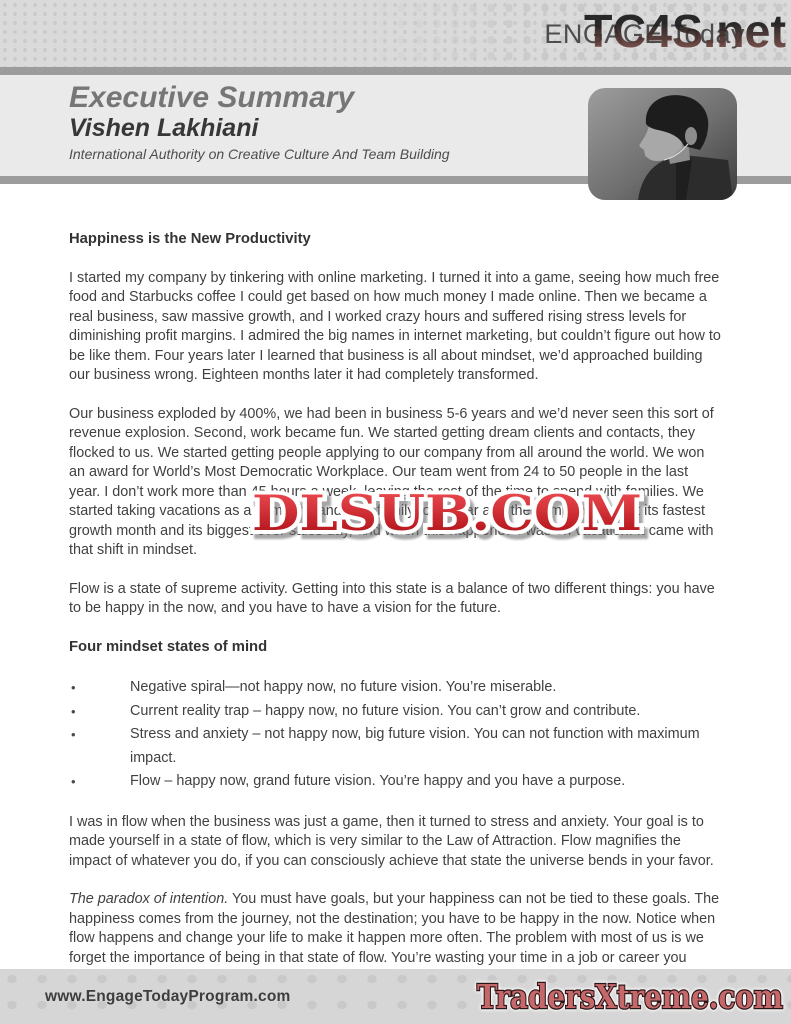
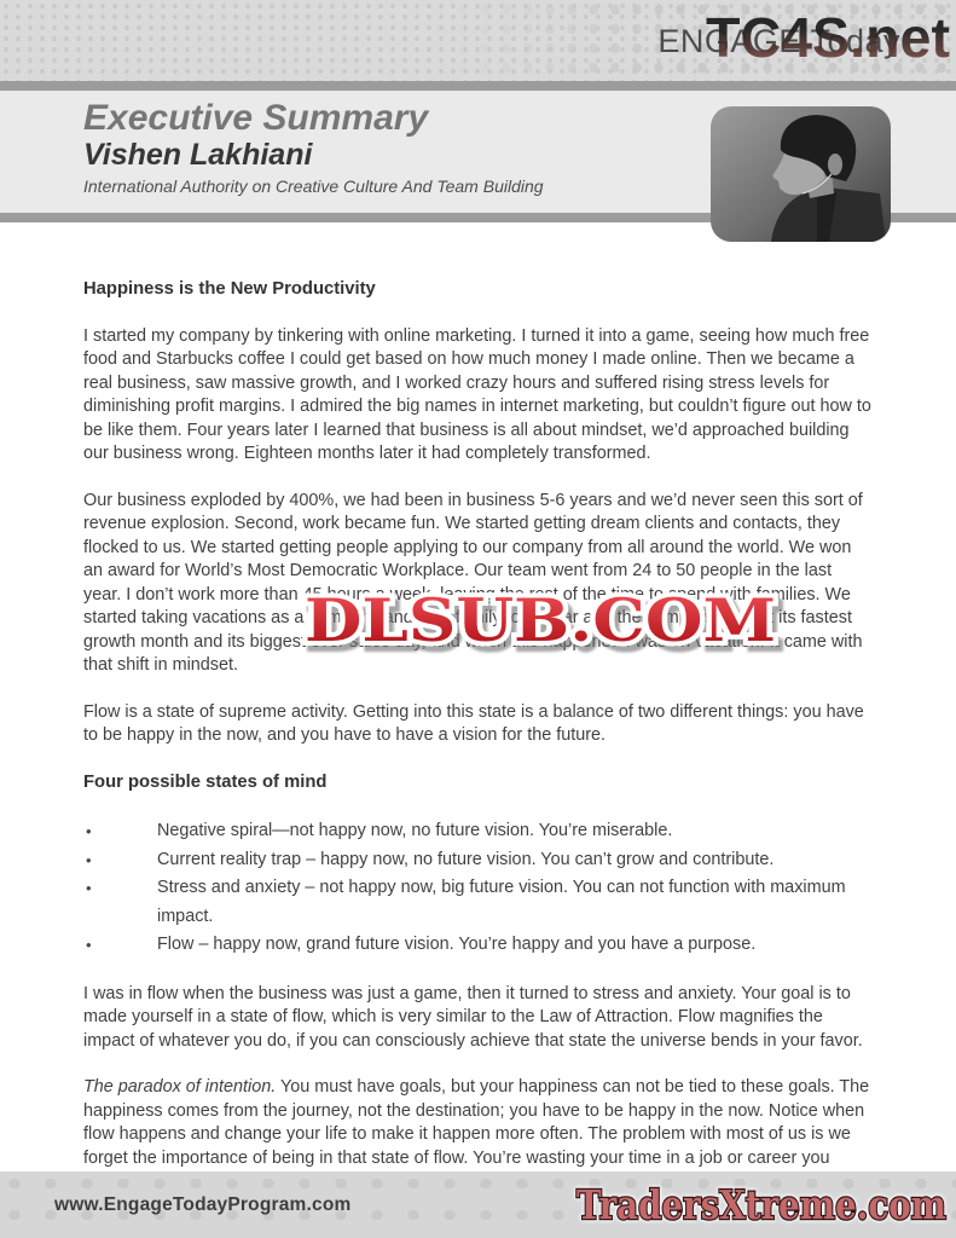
  ENGAGE Today
  TC4S.net
  Executive Summary
  Vishen Lakhiani
  International Authority on Creative Culture And Team Building
  Happiness is the New Productivity
  I started my company by tinkering with online marketing. I turned it into a game, seeing how much free food and Starbucks coffee I could get based on how much money I made online. Then we became a real business, saw massive growth, and I worked crazy hours and suffered rising stress levels for diminishing profit margins. I admired the big names in internet marketing, but couldn’t figure out how to be like them. Four years later I learned that business is all about mindset, we’d approached building our business wrong. Eighteen months later it had completely transformed.
  Our business exploded by 400%, we had been in business 5-6 years and we’d never seen this sort of revenue explosion. Second, work became fun. We started getting dream clients and contacts, they flocked to us. We started getting people applying to our company from all around the world. We won an award for World’s Most Democratic Workplace. Our team went from 24 to 50 people in the last year. I don’t work more than 45 hours a week, leaving the rest of the time to spend with families. We started taking vacations as a company and as a family; one year ago the company had hit its fastest growth month and its biggest ever sales day, and when this happened I was on vacation. It came with that shift in mindset.
  Flow is a state of supreme activity. Getting into this state is a balance of two different things: you have to be happy in the now, and you have to have a vision for the future.
- Four mindset states of mind
+ Four possible states of mind
  Negative spiral—not happy now, no future vision. You’re miserable.
  Current reality trap – happy now, no future vision. You can’t grow and contribute.
  Stress and anxiety – not happy now, big future vision. You can not function with maximum impact.
  Flow – happy now, grand future vision. You’re happy and you have a purpose.
  I was in flow when the business was just a game, then it turned to stress and anxiety. Your goal is to made yourself in a state of flow, which is very similar to the Law of Attraction. Flow magnifies the impact of whatever you do, if you can consciously achieve that state the universe bends in your favor.
  DLSUB.COM
  www.EngageTodayProgram.com
  TradersXtreme.com
